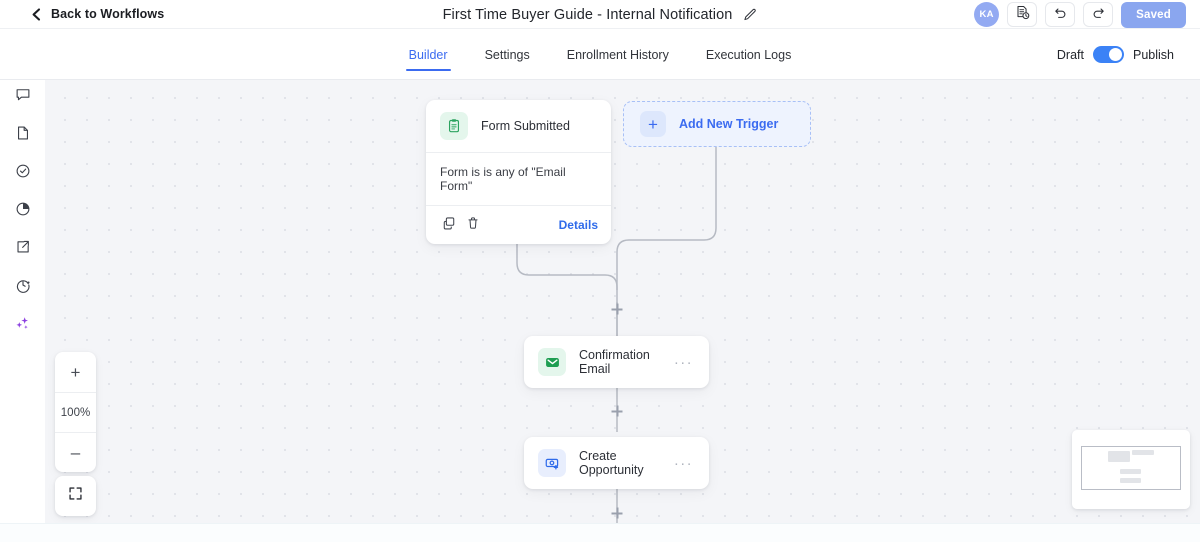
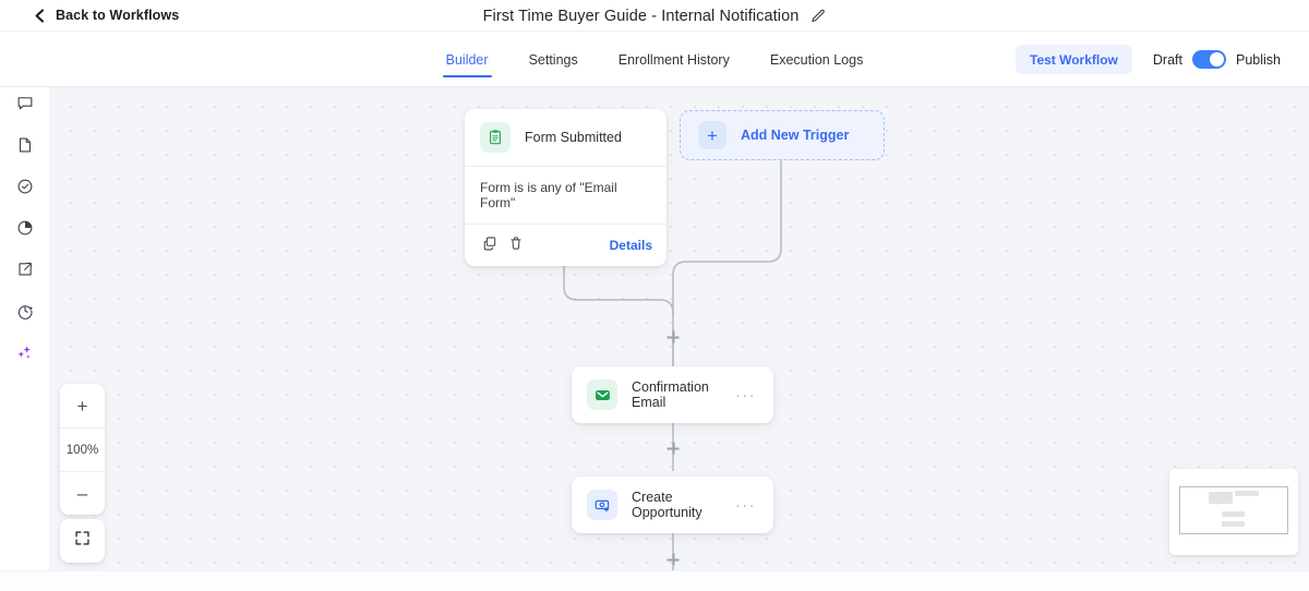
  Back to Workflows
  First Time Buyer Guide - Internal Notification
- KA
- Saved
  Builder
  Settings
  Enrollment History
  Execution Logs
+ Test Workflow
  Draft
  Publish
  Form Submitted
  Form is is any of "Email Form"
  Details
  +
  Add New Trigger
  Confirmation Email
  ···
  Create Opportunity
  ···
  +
  100%
  –
